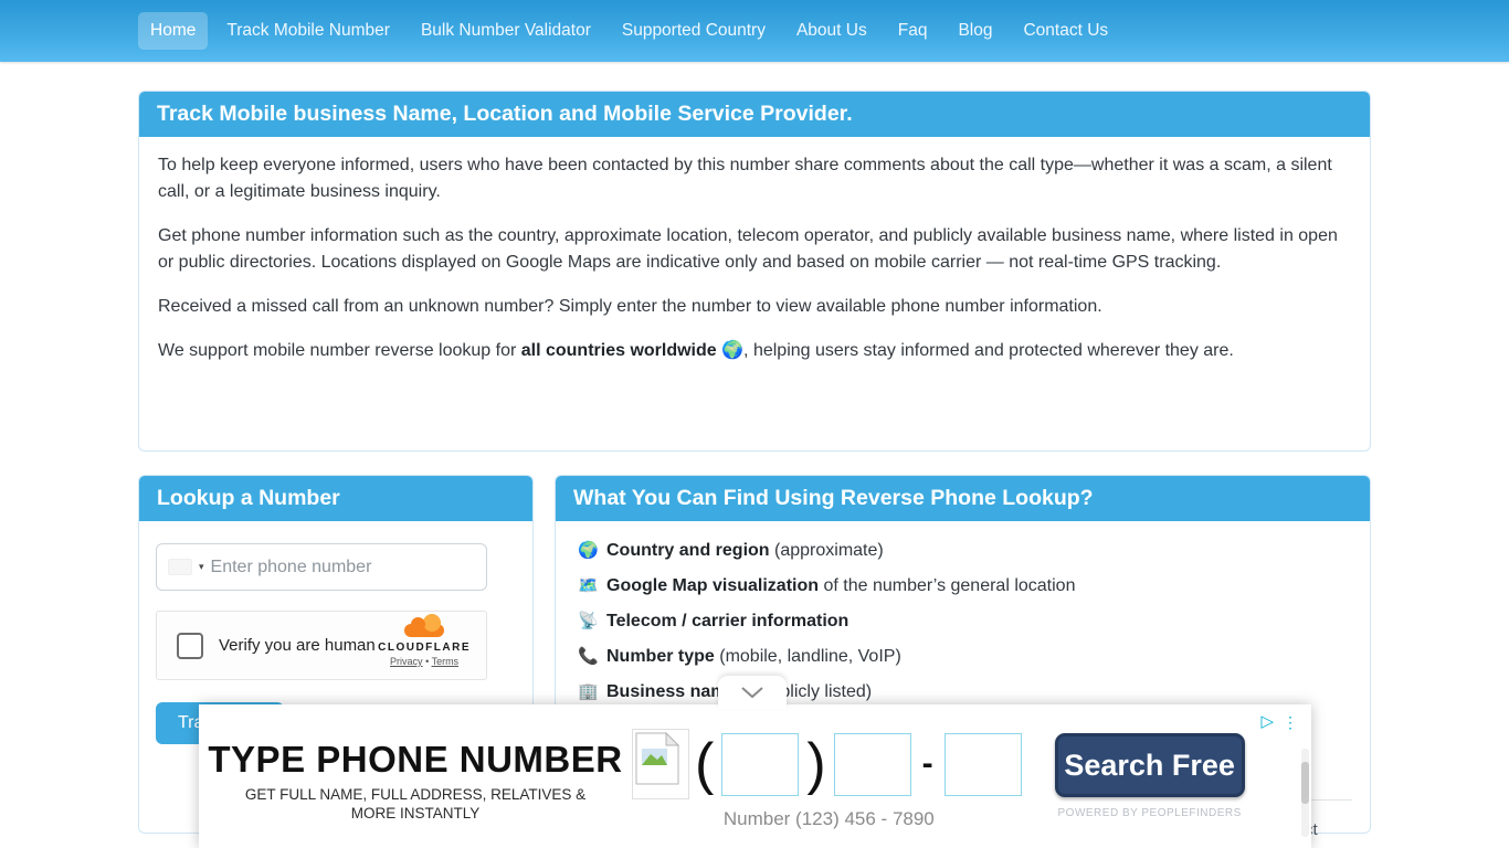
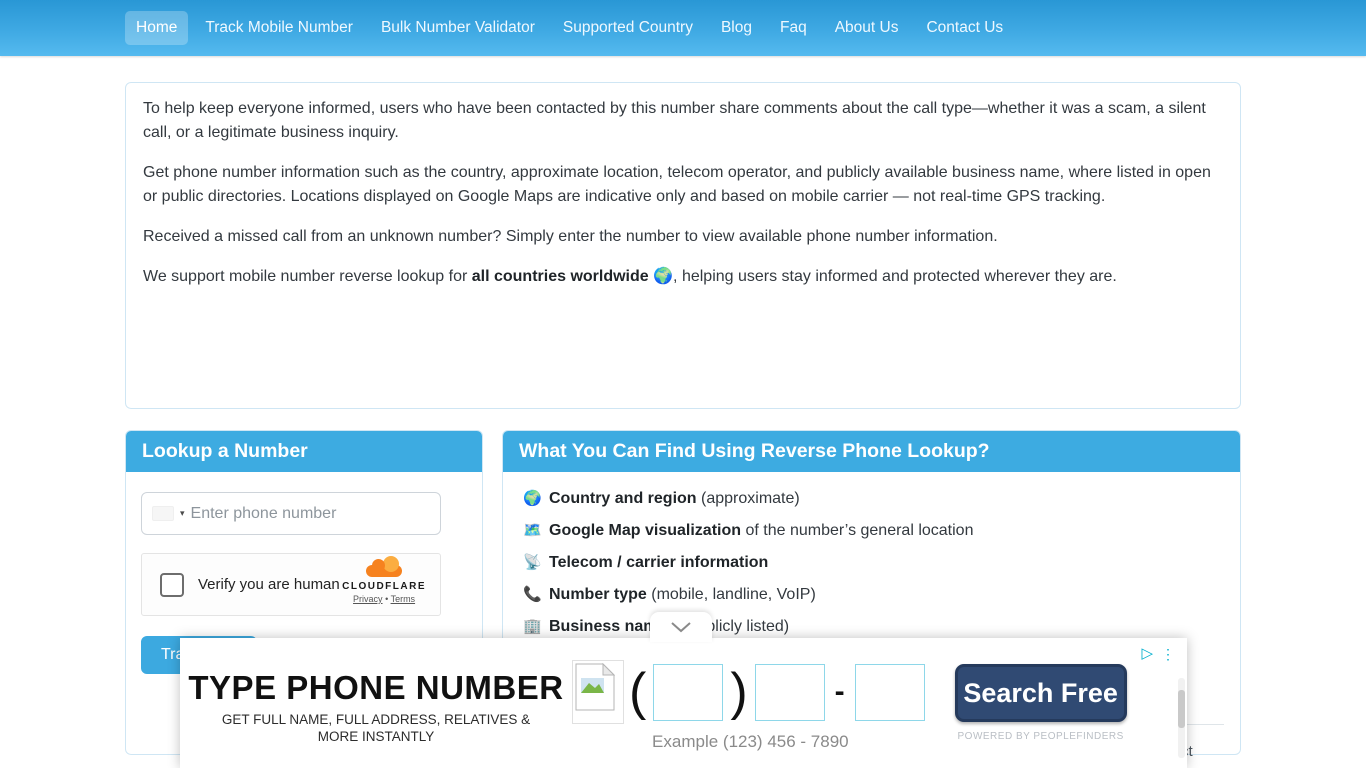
  Home
  Track Mobile Number
  Bulk Number Validator
  Supported Country
- About Us
+ Blog
  Faq
- Blog
+ About Us
  Contact Us
- Track Mobile business Name, Location and Mobile Service Provider.
  To help keep everyone informed, users who have been contacted by this number share comments about the call type—whether it was a scam, a silent call, or a legitimate business inquiry.
  Get phone number information such as the country, approximate location, telecom operator, and publicly available business name, where listed in open or public directories. Locations displayed on Google Maps are indicative only and based on mobile carrier — not real-time GPS tracking.
  Received a missed call from an unknown number? Simply enter the number to view available phone number information.
  We support mobile number reverse lookup for all countries worldwide 🌍, helping users stay informed and protected wherever they are.
  Lookup a Number
  ▾
  Enter phone number
  Verify you are human
  CLOUDFLARE
  Privacy • Terms
  What You Can Find Using Reverse Phone Lookup?
  🌍
  Country and region (approximate)
  🗺️
  Google Map visualization of the number’s general location
  📡
  Telecom / carrier information
  📞
  Number type (mobile, landline, VoIP)
  🏢
  Business na licly listed)
  ▷
  ⋮
  TYPE PHONE NUMBER
  GET FULL NAME, FULL ADDRESS, RELATIVES & MORE INSTANTLY
  (
  )
  -
- Number (123) 456 - 7890
+ Example (123) 456 - 7890
  Search Free
  POWERED BY PEOPLEFINDERS
